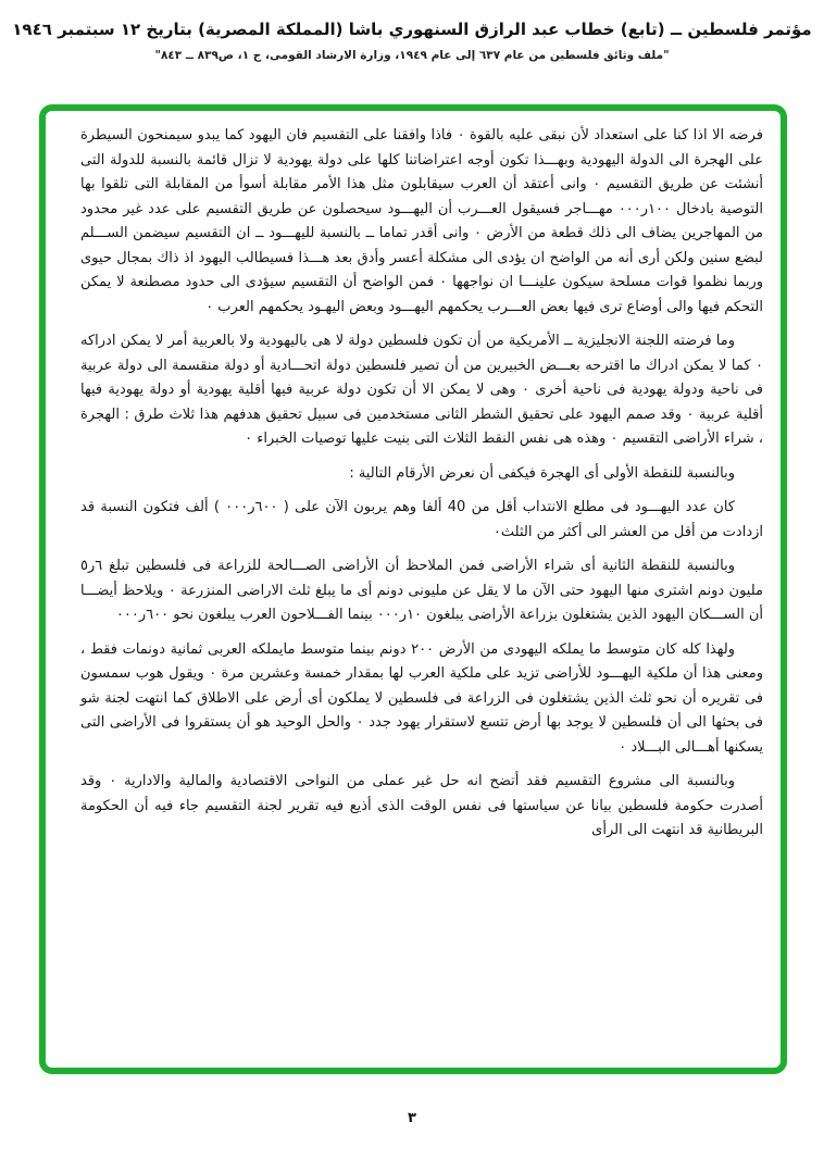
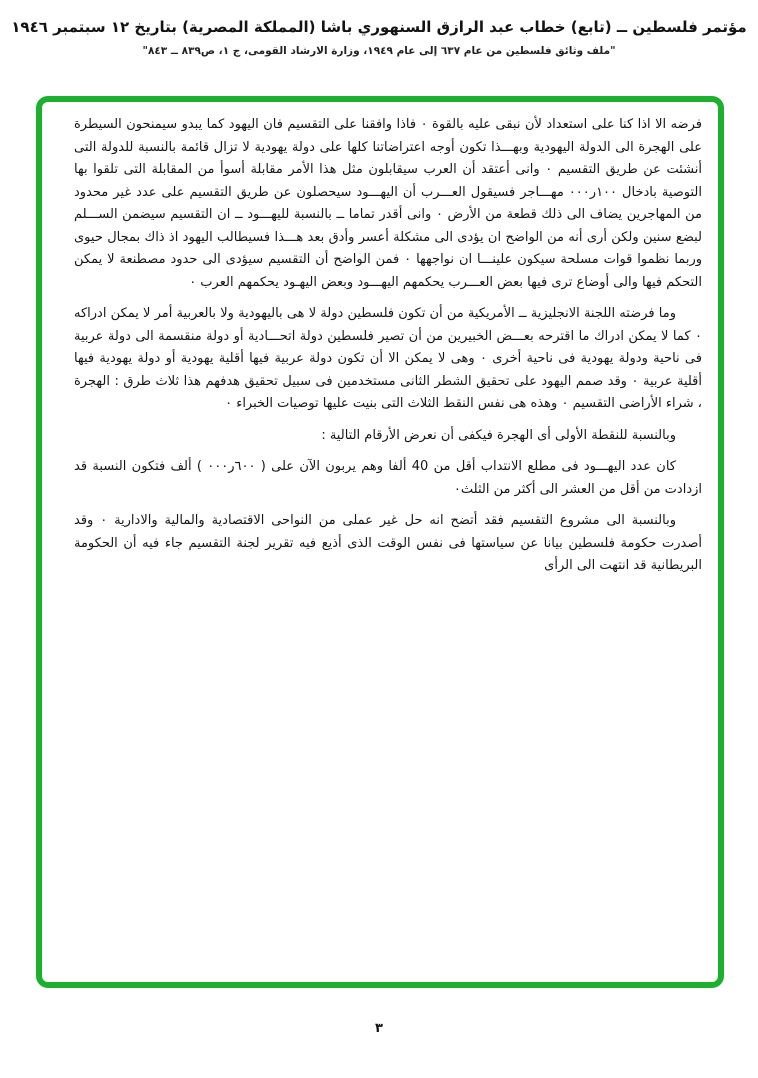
  مؤتمر فلسطين ــ (تابع) خطاب عبد الرازق السنهوري باشا (المملكة المصرية) بتاريخ ١٢ سبتمبر ١٩٤٦
  "ملف وثائق فلسطين من عام ٦٣٧ إلى عام ١٩٤٩، وزارة الارشاد القومى، ج ١، ص٨٣٩ ــ ٨٤٣"
  فرضه الا اذا كنا على استعداد لأن نبقى عليه بالقوة ٠ فاذا وافقنا على التقسيم فان اليهود كما يبدو سيمنحون السيطرة على الهجرة الى الدولة اليهودية وبهـــذا تكون أوجه اعتراضاتنا كلها على دولة يهودية لا تزال قائمة بالنسبة للدولة التى أنشئت عن طريق التقسيم ٠ وانى أعتقد أن العرب سيقابلون مثل هذا الأمر مقابلة أسوأ من المقابلة التى تلقوا بها التوصية بادخال ١٠٠ر٠٠٠ مهـــاجر فسيقول العـــرب أن اليهـــود سيحصلون عن طريق التقسيم على عدد غير محدود من المهاجرين يضاف الى ذلك قطعة من الأرض ٠ وانى أقدر تماما ــ بالنسبة لليهـــود ــ ان التقسيم سيضمن الســـلم لبضع سنين ولكن أرى أنه من الواضح ان يؤدى الى مشكلة أعسر وأدق بعد هـــذا فسيطالب اليهود اذ ذاك بمجال حيوى وربما نظموا قوات مسلحة سيكون علينـــا ان نواجهها ٠ فمن الواضح أن التقسيم سيؤدى الى حدود مصطنعة لا يمكن التحكم فيها والى أوضاع ترى فيها بعض العـــرب يحكمهم اليهـــود وبعض اليهـود يحكمهم العرب ٠
  وما فرضته اللجنة الانجليزية ــ الأمريكية من أن تكون فلسطين دولة لا هى باليهودية ولا بالعربية أمر لا يمكن ادراكه ٠ كما لا يمكن ادراك ما اقترحه بعـــض الخبيرين من أن تصير فلسطين دولة اتحـــادية أو دولة منقسمة الى دولة عربية فى ناحية ودولة يهودية فى ناحية أخرى ٠ وهى لا يمكن الا أن تكون دولة عربية فيها أقلية يهودية أو دولة يهودية فيها أقلية عربية ٠ وقد صمم اليهود على تحقيق الشطر الثانى مستخدمين فى سبيل تحقيق هدفهم هذا ثلاث طرق : الهجرة ، شراء الأراضى التقسيم ٠ وهذه هى نفس النقط الثلاث التى بنيت عليها توصيات الخبراء ٠
  وبالنسبة للنقطة الأولى أى الهجرة فيكفى أن نعرض الأرقام التالية :
  كان عدد اليهـــود فى مطلع الانتداب أقل من 40 ألفا وهم يربون الآن على ( ٦٠٠ر٠٠٠ ) ألف فتكون النسبة قد ازدادت من أقل من العشر الى أكثر من الثلث٠
- وبالنسبة للنقطة الثانية أى شراء الأراضى فمن الملاحظ أن الأراضى الصـــالحة للزراعة فى فلسطين تبلغ ٦ر٥ مليون دونم اشترى منها اليهود حتى الآن ما لا يقل عن مليونى دونم أى ما يبلغ ثلث الاراضى المنزرعة ٠ ويلاحظ أيضـــا أن الســـكان اليهود الذين يشتغلون بزراعة الأراضى يبلغون ١٠ر٠٠٠ بينما الفـــلاحون العرب يبلغون نحو ٦٠٠ر٠٠٠
- ولهذا كله كان متوسط ما يملكه اليهودى من الأرض ٢٠٠ دونم بينما متوسط مايملكه العربى ثمانية دونمات فقط ، ومعنى هذا أن ملكية اليهـــود للأراضى تزيد على ملكية العرب لها بمقدار خمسة وعشرين مرة ٠ ويقول هوب سمسون فى تقريره أن نحو ثلث الذين يشتغلون فى الزراعة فى فلسطين لا يملكون أى أرض على الاطلاق كما انتهت لجنة شو فى بحثها الى أن فلسطين لا يوجد بها أرض تتسع لاستقرار يهود جدد ٠ والحل الوحيد هو أن يستقروا فى الأراضى التى يسكنها أهـــالى البـــلاد ٠
  وبالنسبة الى مشروع التقسيم فقد أتضح انه حل غير عملى من النواحى الاقتصادية والمالية والادارية ٠ وقد أصدرت حكومة فلسطين بيانا عن سياستها فى نفس الوقت الذى أذيع فيه تقرير لجنة التقسيم جاء فيه أن الحكومة البريطانية قد انتهت الى الرأى
  ٣
